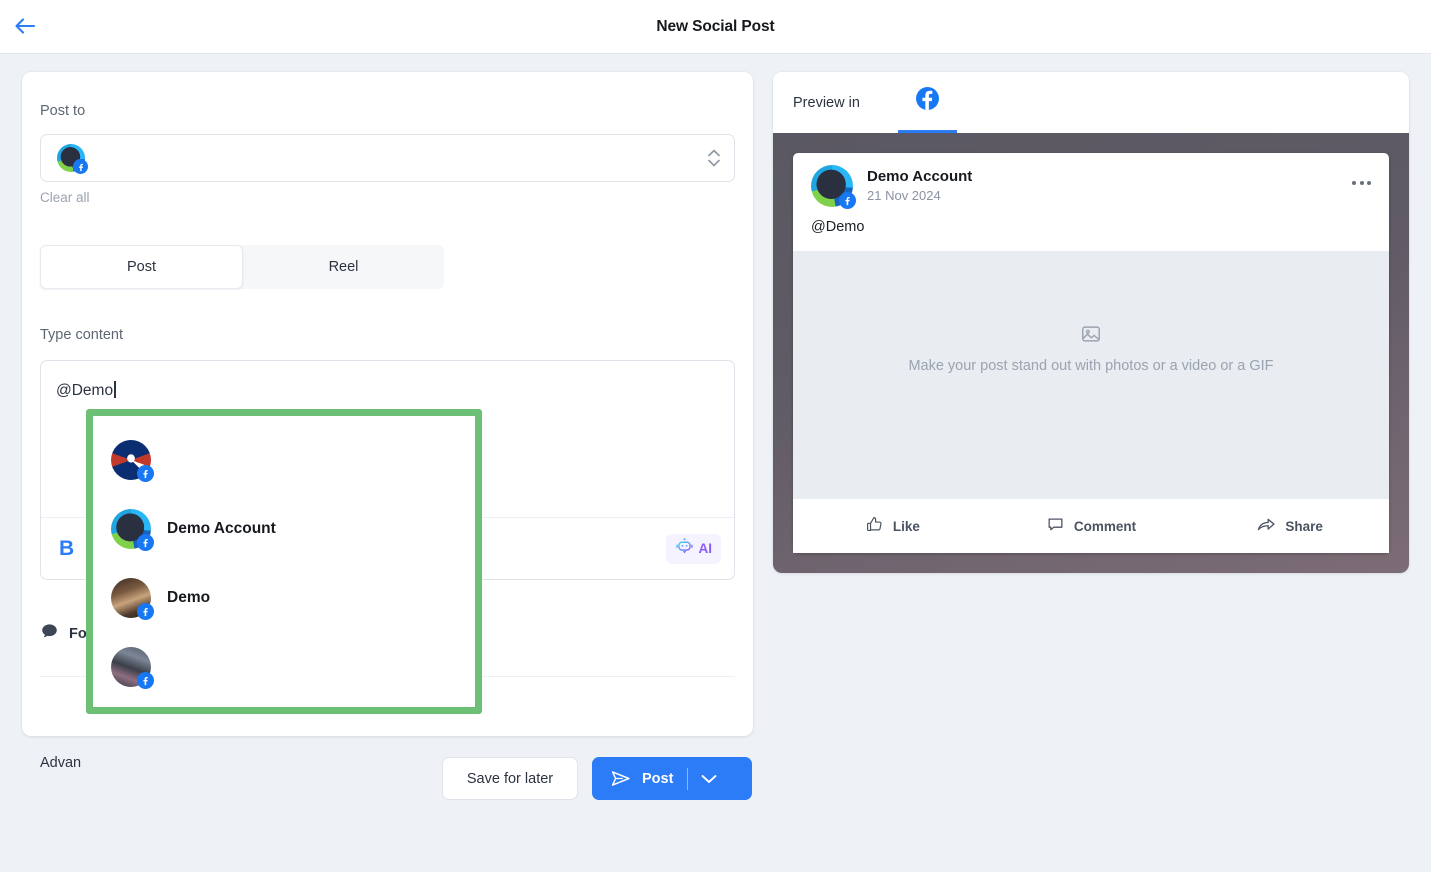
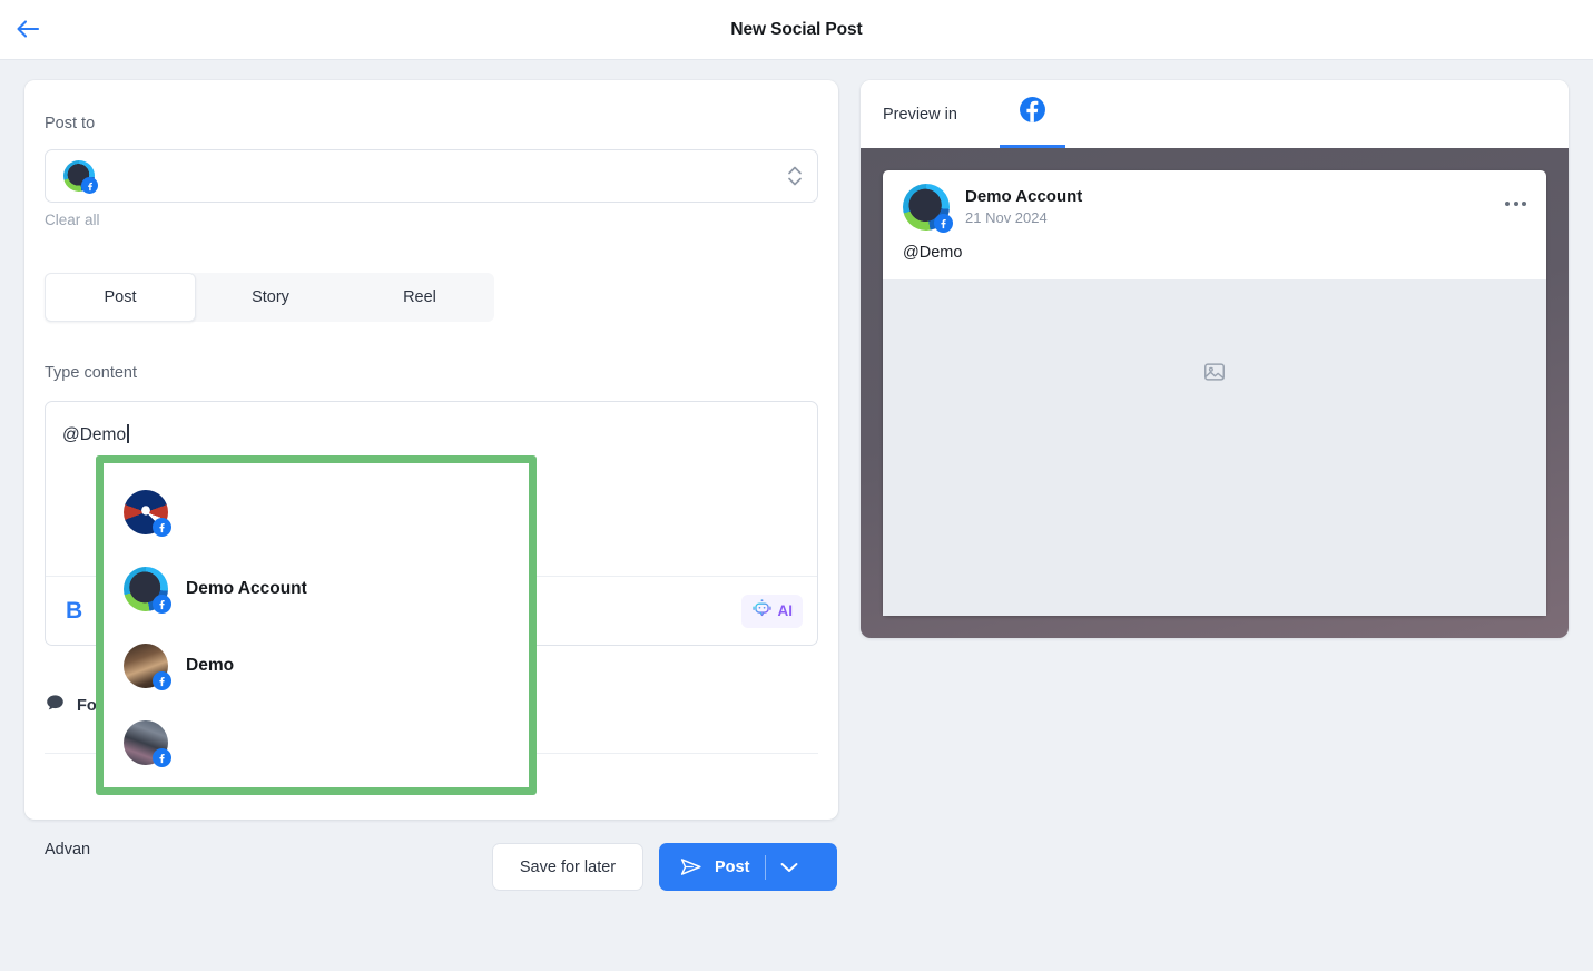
  New Social Post
  Post to
  Clear all
  Post
+ Story
  Reel
  Type content
  @Demo
  B
  AI
  Fo
  Advan
  Demo Account
  Demo
  Save for later
  Post
  Preview in
  Demo Account
  21 Nov 2024
  @Demo
- Make your post stand out with photos or a video or a GIF
- Like
- Comment
- Share
